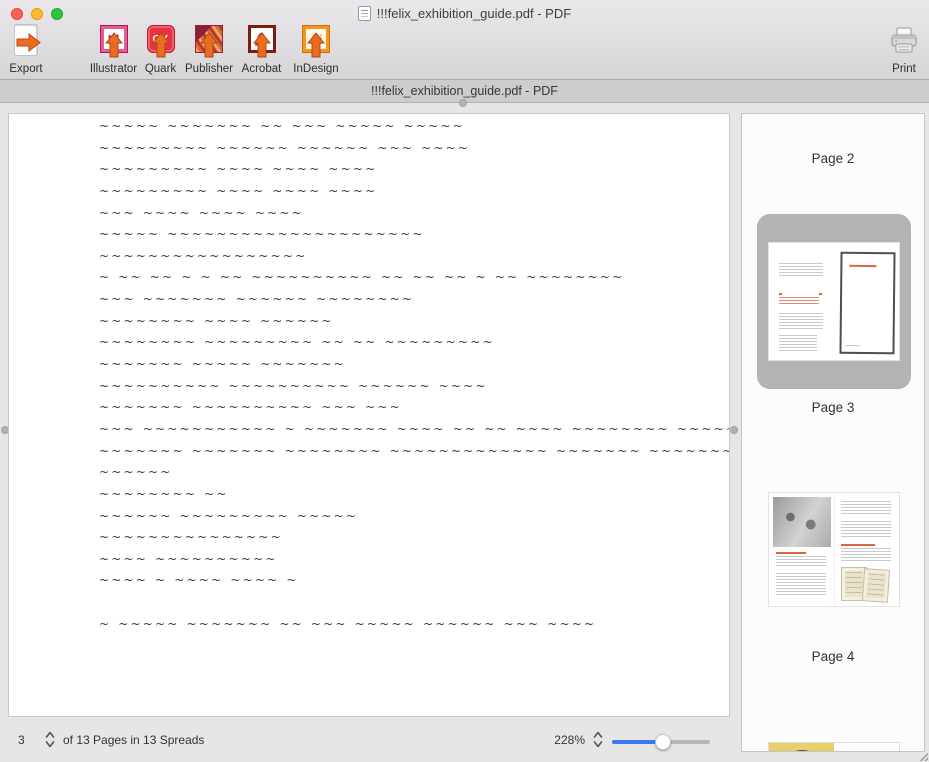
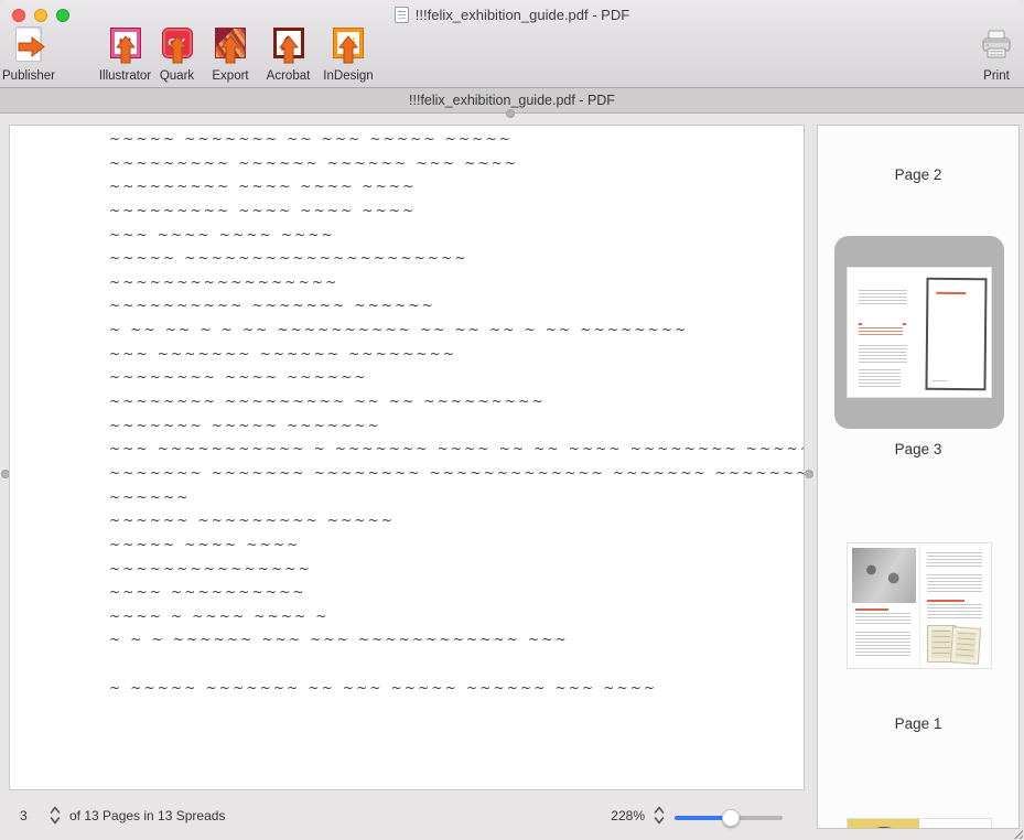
  !!!felix_exhibition_guide.pdf - PDF
- Export
+ Publisher
  Illustrator
  Quark
- Publisher
+ Export
  Acrobat
  InDesign
  Print
  !!!felix_exhibition_guide.pdf - PDF
  ~~~~~ ~~~~~~~ ~~ ~~~ ~~~~~ ~~~~~
  ~~~~~~~~~ ~~~~~~ ~~~~~~ ~~~ ~~~~
  ~~~~~~~~~ ~~~~ ~~~~ ~~~~
  ~~~~~~~~~ ~~~~ ~~~~ ~~~~
  ~~~ ~~~~ ~~~~ ~~~~
  ~~~~~ ~~~~~~~~~~~~~~~~~~~~~
  ~~~~~~~~~~~~~~~~~
+ ~~~~~~~~~~ ~~~~~~~ ~~~~~~
  ~ ~~ ~~ ~ ~ ~~ ~~~~~~~~~~ ~~ ~~ ~~ ~ ~~ ~~~~~~~~
  ~~~ ~~~~~~~ ~~~~~~ ~~~~~~~~
  ~~~~~~~~ ~~~~ ~~~~~~
  ~~~~~~~~ ~~~~~~~~~ ~~ ~~ ~~~~~~~~~
  ~~~~~~~ ~~~~~ ~~~~~~~
- ~~~~~~~~~~ ~~~~~~~~~~ ~~~~~~ ~~~~
- ~~~~~~~ ~~~~~~~~~~ ~~~ ~~~
  ~~~ ~~~~~~~~~~~ ~ ~~~~~~~ ~~~~ ~~ ~~ ~~~~ ~~~~~~~~ ~~~~
  ~~~~~~~ ~~~~~~~ ~~~~~~~~ ~~~~~~~~~~~~~ ~~~~~~~ ~~~~~~~
  ~~~~~~
- ~~~~~~~~ ~~
  ~~~~~~ ~~~~~~~~~ ~~~~~
+ ~~~~~ ~~~~ ~~~~
  ~~~~~~~~~~~~~~~
  ~~~~ ~~~~~~~~~~
  ~~~~ ~ ~~~~ ~~~~ ~
+ ~ ~ ~ ~~~~~~ ~~~ ~~~ ~~~~~~~~~~~~ ~~~
  ~ ~~~~~ ~~~~~~~ ~~ ~~~ ~~~~~ ~~~~~~ ~~~ ~~~~
  Page 2
  Page 3
- Page 4
+ Page 1
  3
  of 13 Pages in 13 Spreads
  228%
